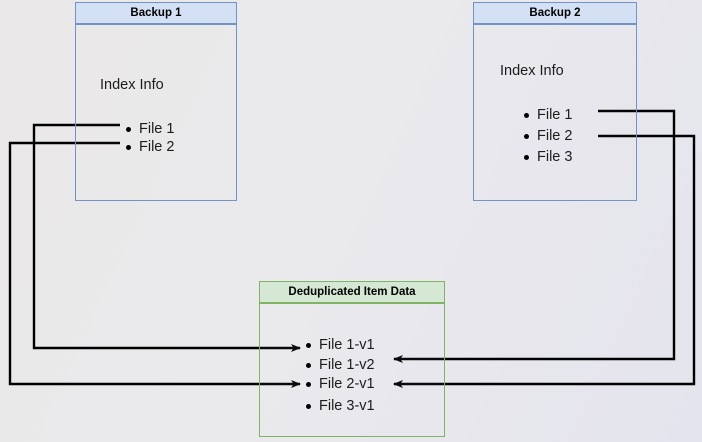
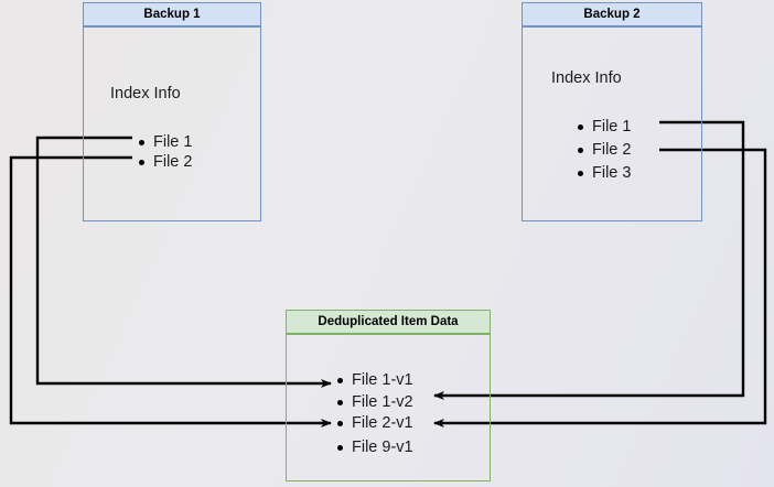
  Backup 1
  Index Info
  File 1
  File 2
  Backup 2
  Index Info
  File 1
  File 2
  File 3
  Deduplicated Item Data
  File 1-v1
  File 1-v2
  File 2-v1
- File 3-v1
+ File 9-v1
